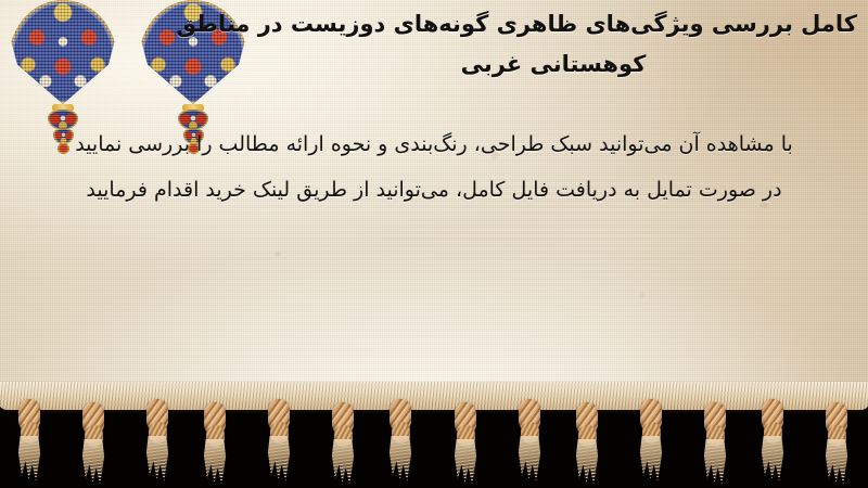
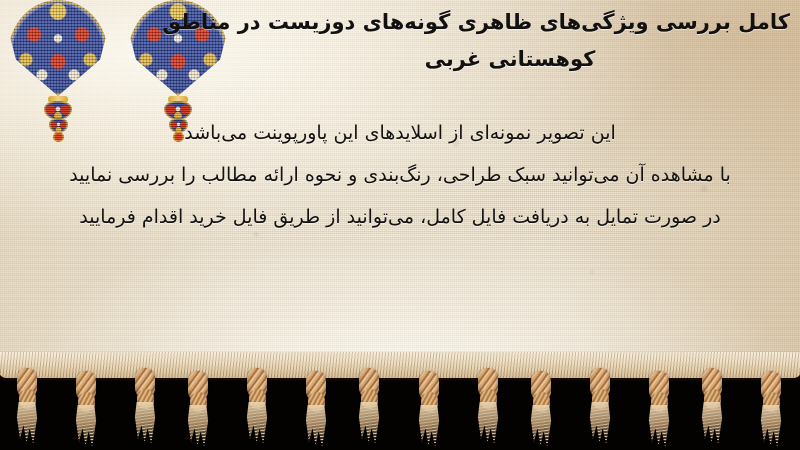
  کامل بررسی ویژگی‌های ظاهری گونه‌های دوزیست در مناطق
  کوهستانی غربی
+ این تصویر نمونه‌ای از اسلایدهای این پاورپوینت می‌باشد
  با مشاهده آن میتوانید سبک طراحی، رنگ‌بندی و نحوه ارائه مطالب را بررسی نمایید
- در صورت تمایل به دریافت فایل کامل، می‌توانید از طریق لینک خرید اقدام فرمایید
+ در صورت تمایل به دریافت فایل کامل، میتوانید از طریق فایل خرید اقدام فرمایید
